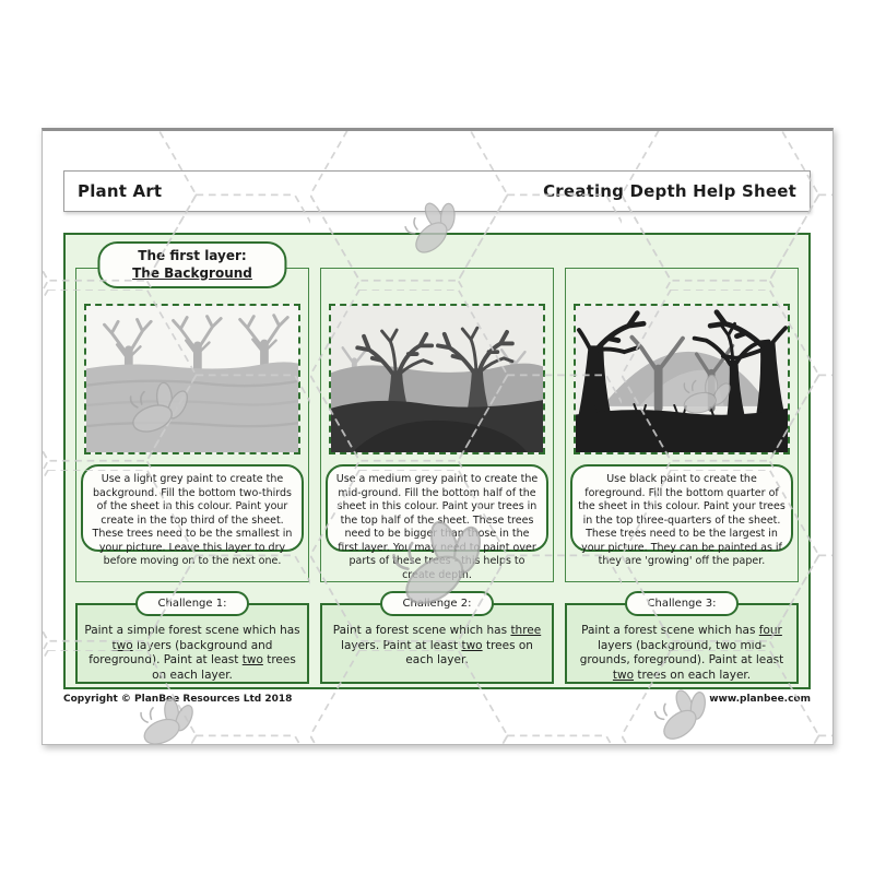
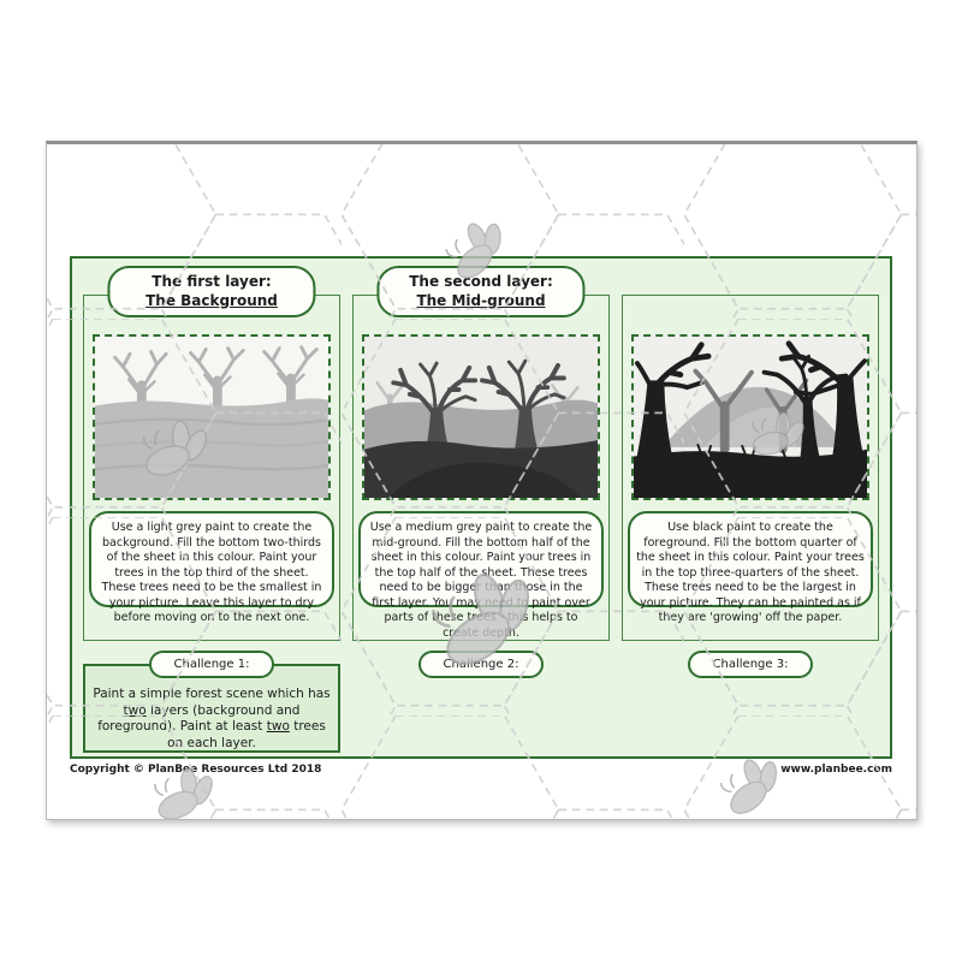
- Plant Art
- Creating Depth Help Sheet
  The first layer:
  The Background
- Use a light grey paint to create the background. Fill the bottom two-thirds of the sheet in this colour. Paint your create in the top third of the sheet. These trees need to be the smallest in your picture. Leave this layer to dry before moving on to the next one.
+ Use a light grey paint to create the background. Fill the bottom two-thirds of the sheet in this colour. Paint your trees in the top third of the sheet. These trees need to be the smallest in your picture. Leave this layer to dry before moving on to the next one.
+ The second layer:
+ The Mid-ground
  Use a medium grey paint to create the mid-ground. Fill the bottom half of the sheet in this colour. Paint your trees in the top half of the sheet. These trees need to be biggeaose in the first layer. You ma paint over parts ofhee ts helps to crh.
  Use black paint to create the foreground. Fill the bottom quarter of the sheet in this colour. Paint your trees in the top three-quarters of the sheet. These trees need to be the largest in your picture. They can be painted as if hey are 'growing' off the paper.
  Challenge 1:
  Paint a simple forest scene which has two layers (background and foreground). Paint at least two trees on each layer.
  Chlenge 2:
- Paint a forest scene which has three layers. Paint at least two trees on each layer.
  Challenge 3:
- Paint a forest scene which has four layers (background, two mid-grounds, foreground). Paint at least two trees on each layer.
  Copyright © PlanBe Resources Ltd 2018
  www.planbee.com
